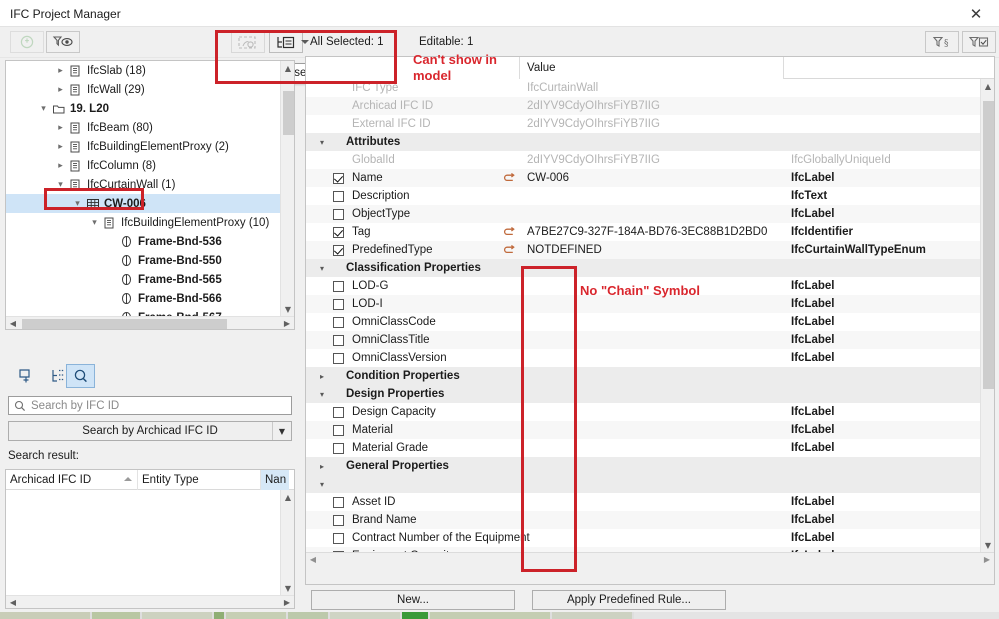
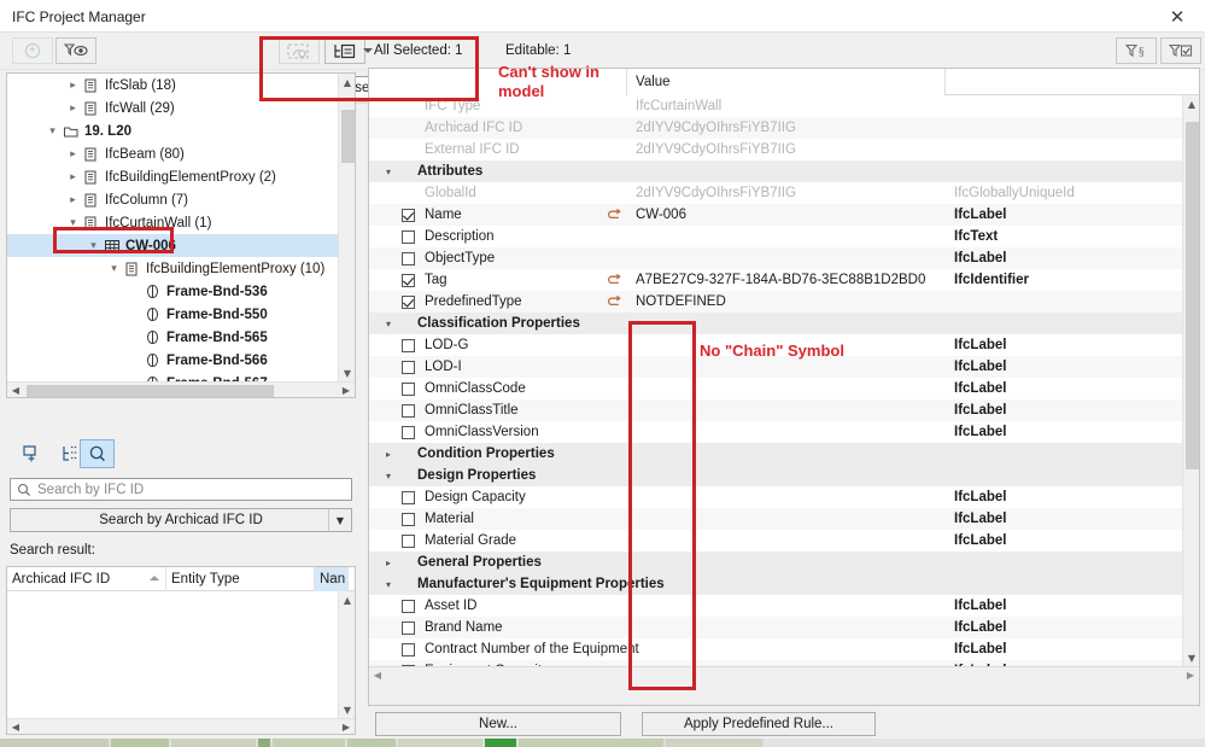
  IFC Project Manager
  ✕
  All Selected: 1
  Editable: 1
  §
  ▸
  IfcSlab (18)
  ▸
  IfcWall (29)
  ▾
  19. L20
  ▸
  IfcBeam (80)
  ▸
  IfcBuildingElementProxy (2)
  ▸
- IfcColumn (8)
+ IfcColumn (7)
  ▾
  IfcCurtainWall (1)
  ▾
  CW-006
  ▾
  IfcBuildingElementProxy (10)
  Frame-Bnd-536
  Frame-Bnd-550
  Frame-Bnd-565
  Frame-Bnd-566
  ▲
  ▼
  ◀
  ▶
  Search by IFC ID
  Search by Archicad IFC ID
  ▼
  Search result:
  Archicad IFC ID
  Entity Type
  Nan
  ▲
  ▼
  ◀
  ▶
  Value
  IFC Type
  IfcCurtainWall
  Archicad IFC ID
  2dIYV9CdyOIhrsFiYB7IIG
  External IFC ID
  2dIYV9CdyOIhrsFiYB7IIG
  ▾
  Attributes
  GlobalId
  2dIYV9CdyOIhrsFiYB7IIG
  IfcGloballyUniqueId
  Name
  CW-006
  IfcLabel
  Description
  IfcText
  ObjectType
  IfcLabel
  Tag
  A7BE27C9-327F-184A-BD76-3EC88B1D2BD0
  IfcIdentifier
  PredefinedType
  NOTDEFINED
- IfcCurtainWallTypeEnum
  ▾
  Classification Properties
  LOD-G
  IfcLabel
  LOD-I
  IfcLabel
  OmniClassCode
  IfcLabel
  OmniClassTitle
  IfcLabel
  OmniClassVersion
  IfcLabel
  ▸
  Condition Properties
  ▾
  Design Properties
  Design Capacity
  IfcLabel
  Material
  IfcLabel
  Material Grade
  IfcLabel
  ▸
  General Properties
  ▾
+ Manufacturer's Equipment Properties
  Asset ID
  IfcLabel
  Brand Name
  IfcLabel
  Contract Number of the Equipment
  IfcLabel
  ▲
  ▼
  ◀
  ▶
  New...
  Apply Predefined Rule...
  Can't show in
  model
  No "Chain" Symbol
